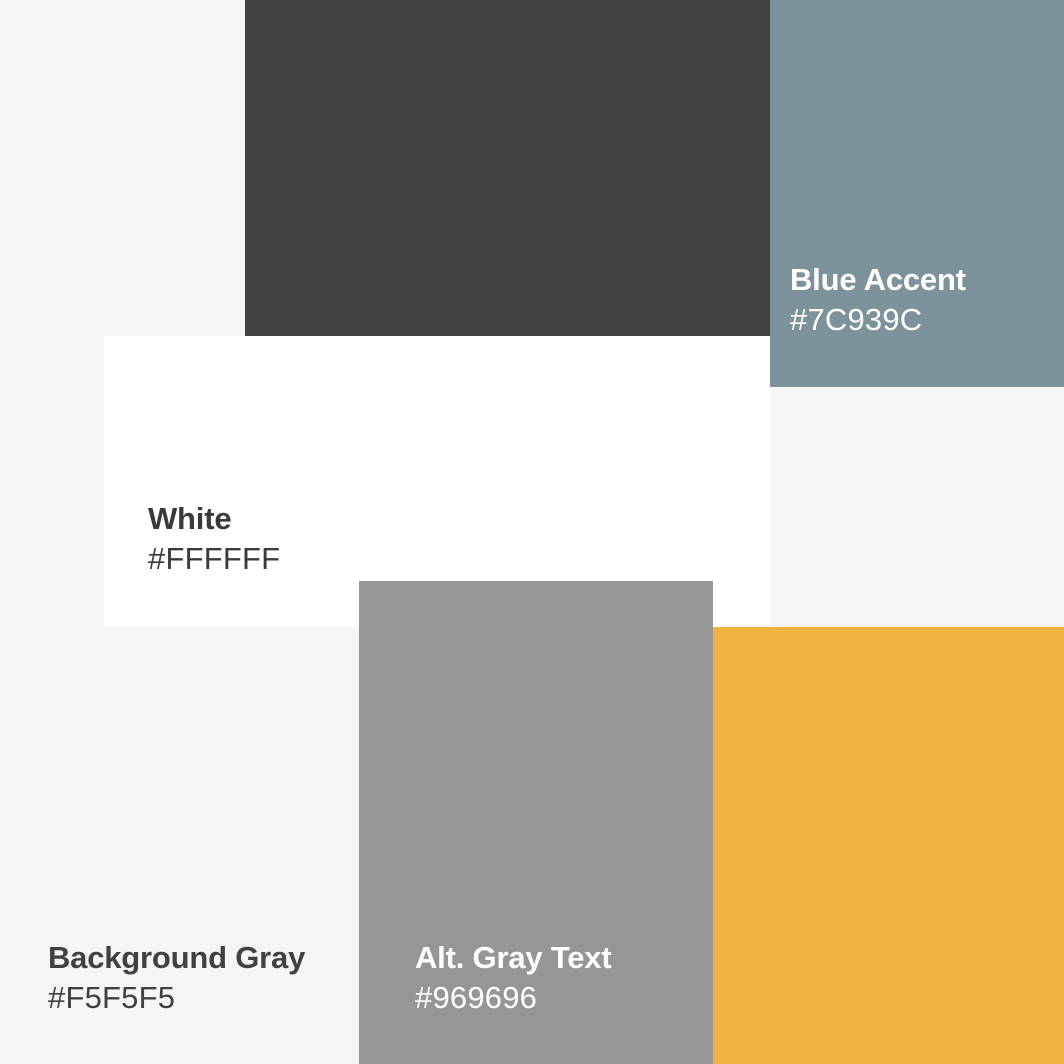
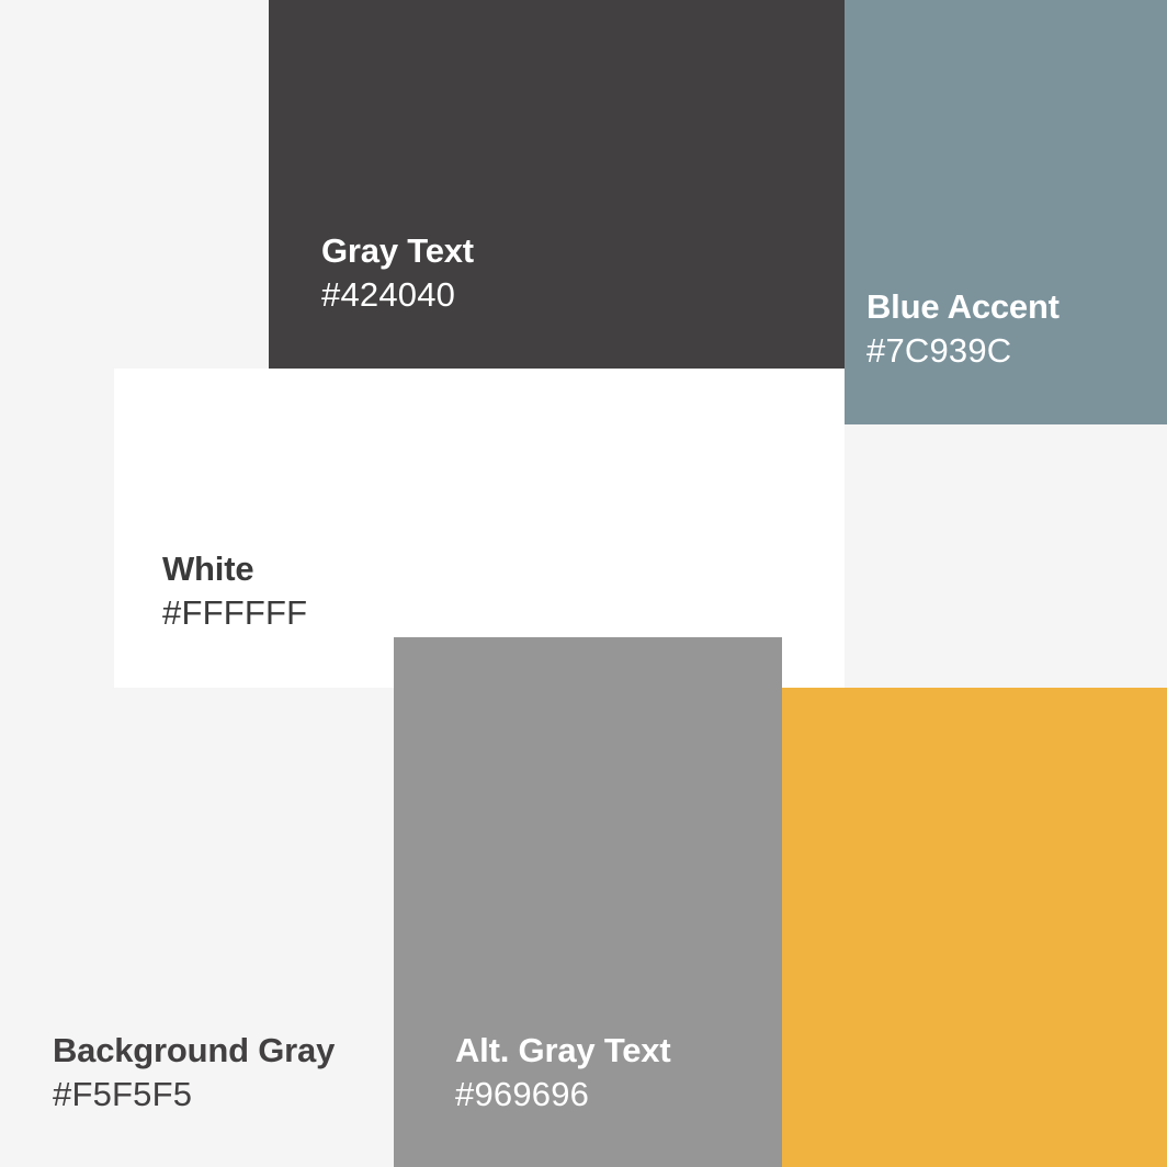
+ Gray Text
+ #424040
  Blue Accent
  #7C939C
  White
  #FFFFFF
  Background Gray
  #F5F5F5
  Alt. Gray Text
  #969696
